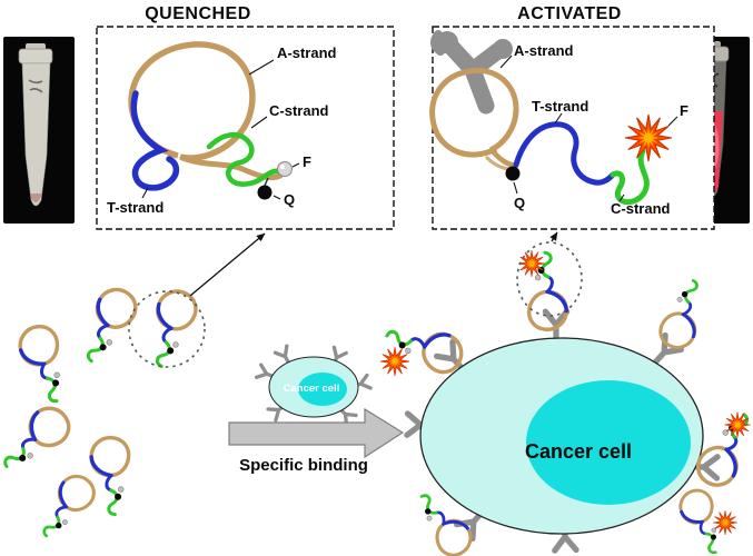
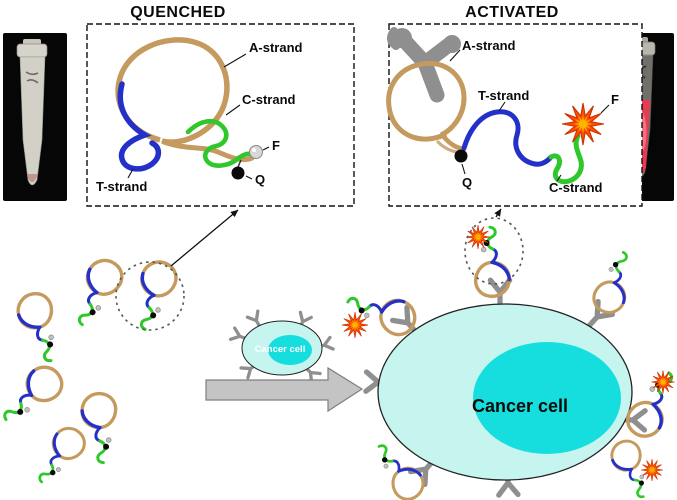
  QUENCHED
  ACTIVATED
  A-strand
  C-strand
  T-strand
  F
  Q
  A-strand
  T-strand
  C-strand
  F
  Q
  Cancer cell
- Specific binding
  Cancer cell
